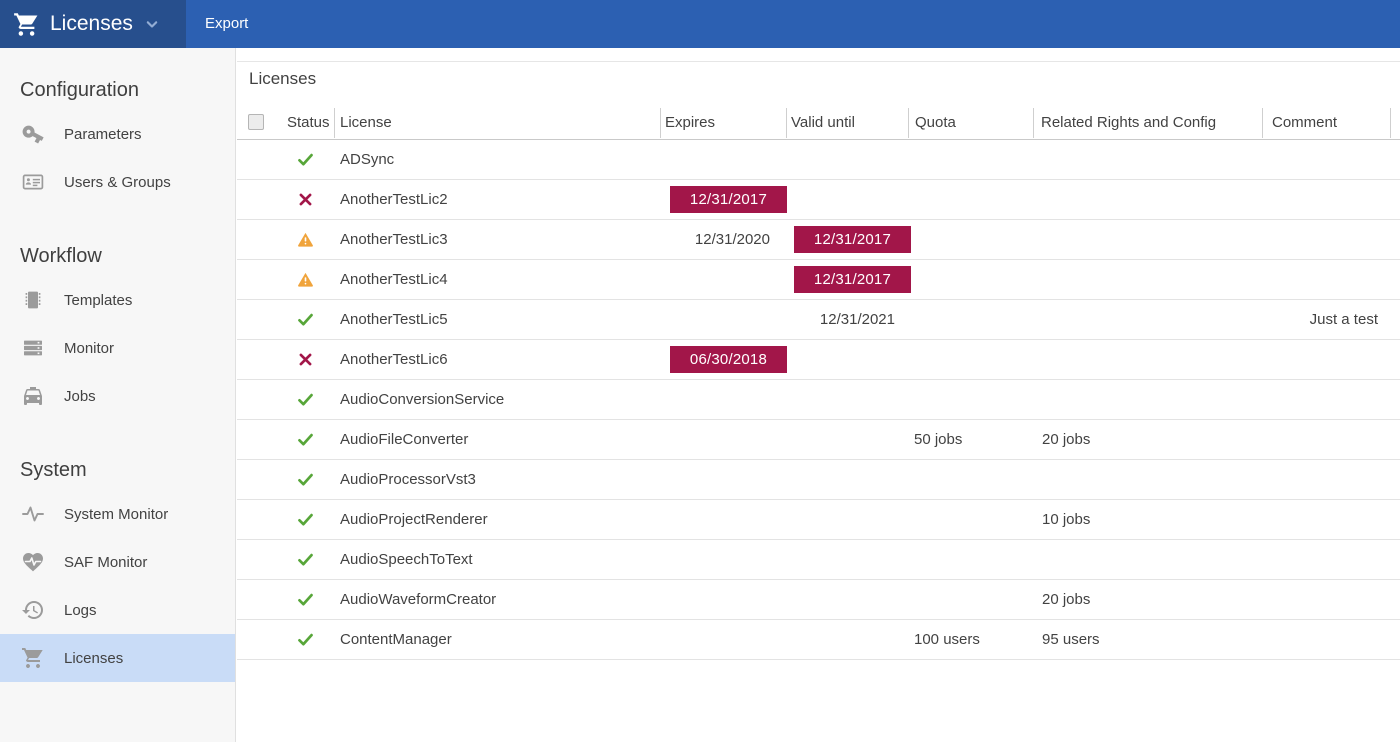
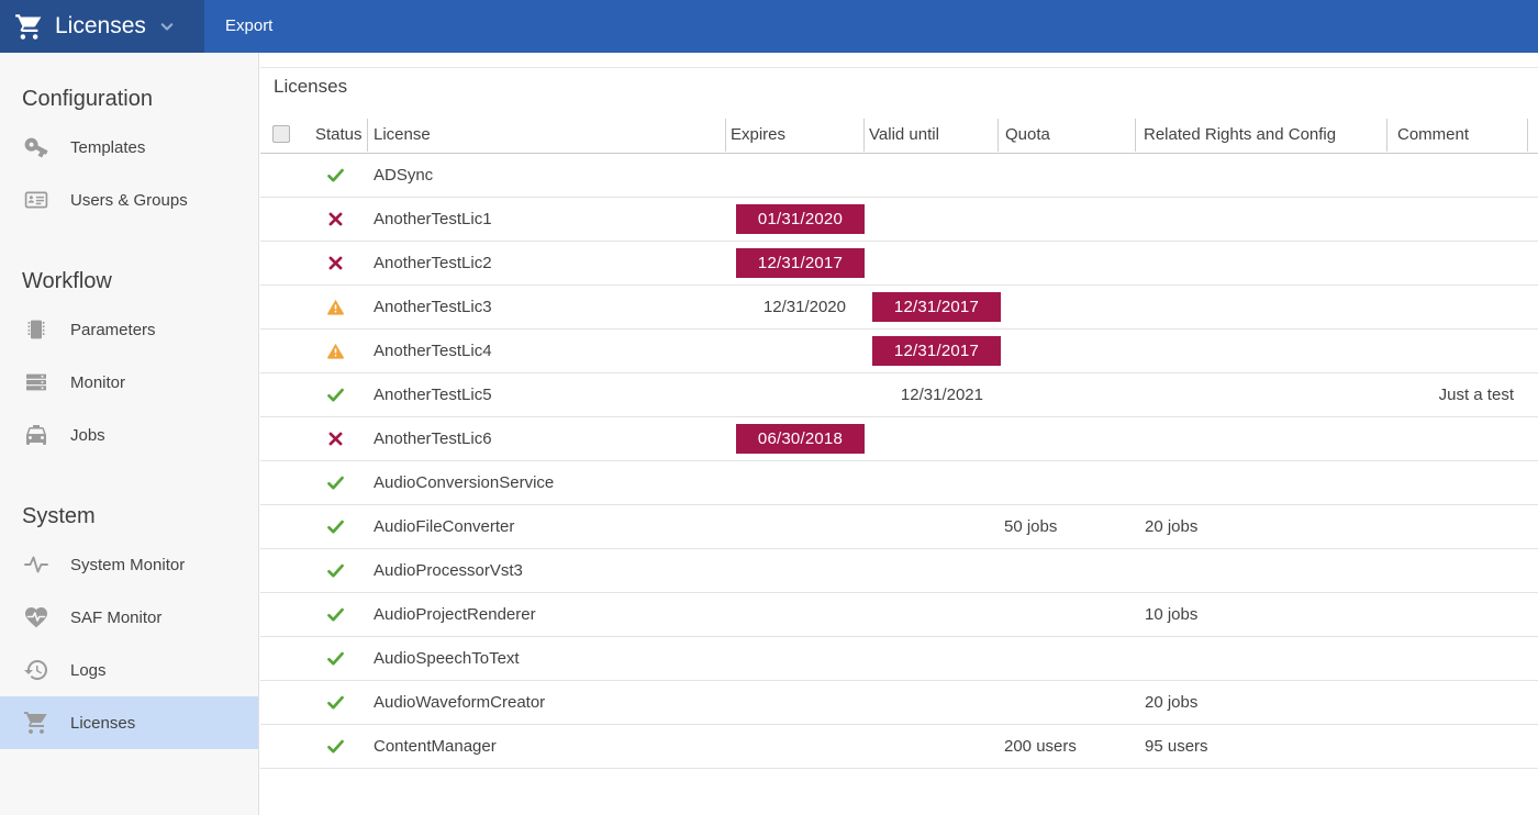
  Licenses
  Export
  Configuration
- Parameters
+ Templates
  Users & Groups
  Workflow
- Templates
+ Parameters
  Monitor
  Jobs
  System
  System Monitor
  SAF Monitor
  Logs
  Licenses
  Licenses
  Status
  License
  Expires
  Valid until
  Quota
  Related Rights and Config
  Comment
  ADSync
+ AnotherTestLic1
+ 01/31/2020
  AnotherTestLic2
  12/31/2017
  AnotherTestLic3
  12/31/2020
  12/31/2017
  AnotherTestLic4
  12/31/2017
  AnotherTestLic5
  12/31/2021
  Just a test
  AnotherTestLic6
  06/30/2018
  AudioConversionService
  AudioFileConverter
  50 jobs
  20 jobs
  AudioProcessorVst3
  AudioProjectRenderer
  10 jobs
  AudioSpeechToText
  AudioWaveformCreator
  20 jobs
  ContentManager
- 100 users
+ 200 users
  95 users
